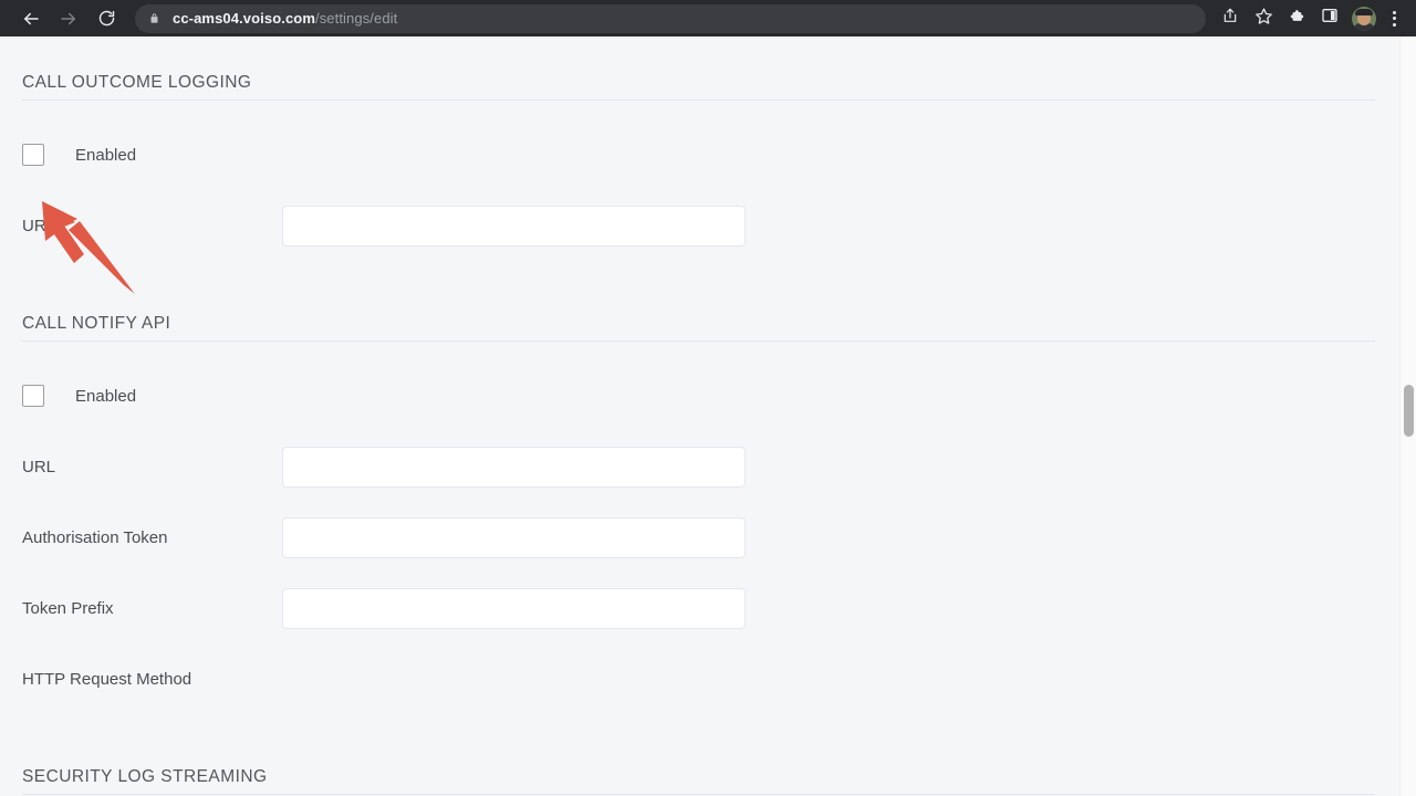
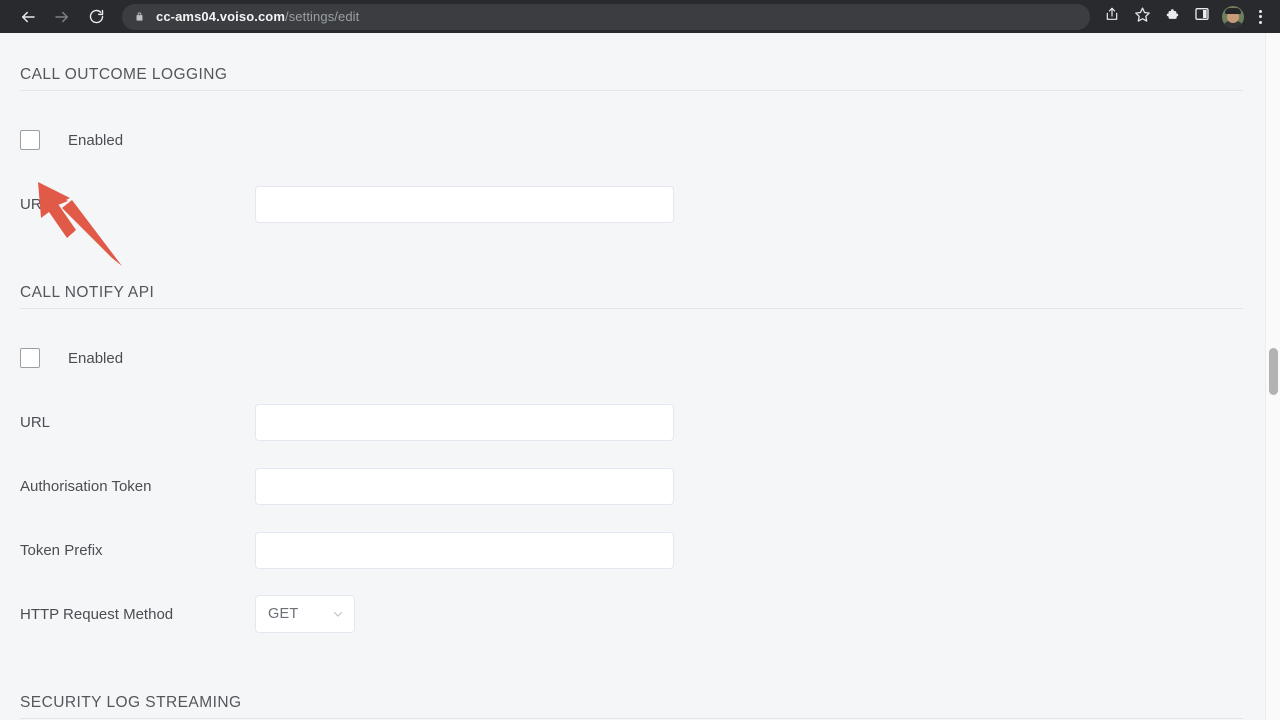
  cc-ams04.voiso.com/settings/edit
  CALL OUTCOME LOGGING
  Enabled
  CALL NOTIFY API
  Enabled
  URL
  Authorisation Token
  Token Prefix
  HTTP Request Method
+ GET
  SECURITY LOG STREAMING
